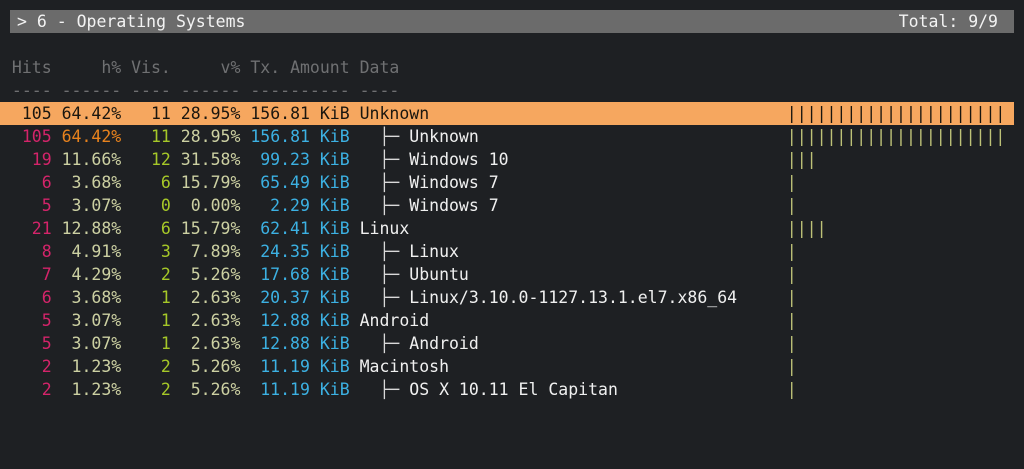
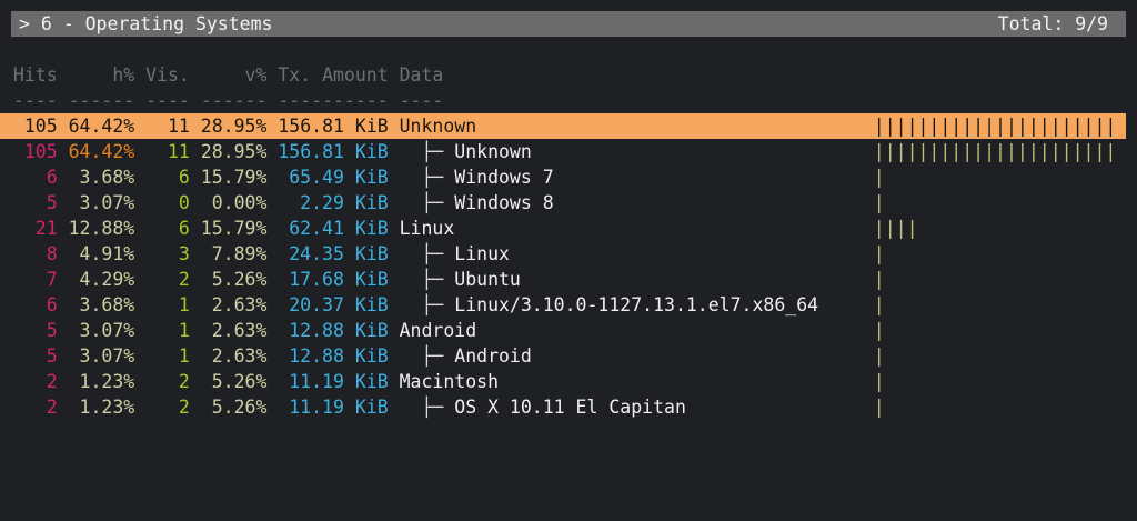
  > 6 - Operating Systems
  Total: 9/9
  Hits h% Vis. v% Tx. Amount Data
  ---- ------ ---- ------ ---------- ----
  105 64.42% 11 28.95% 156.81 KiB Unknown
  ||||||||||||||||||||||
  105 64.42% 11 28.95% 156.81 KiB ├─ Unknown
  ||||||||||||||||||||||
- 19 11.66% 12 31.58% 99.23 KiB ├─ Windows 10
- |||
  6 3.68% 6 15.79% 65.49 KiB ├─ Windows 7
  |
- 5 3.07% 0 0.00% 2.29 KiB ├─ Windows 7
+ 5 3.07% 0 0.00% 2.29 KiB ├─ Windows 8
  |
  21 12.88% 6 15.79% 62.41 KiB Linux
  ||||
  8 4.91% 3 7.89% 24.35 KiB ├─ Linux
  |
  7 4.29% 2 5.26% 17.68 KiB ├─ Ubuntu
  |
  6 3.68% 1 2.63% 20.37 KiB ├─ Linux/3.10.0-1127.13.1.el7.x86_64
  |
  5 3.07% 1 2.63% 12.88 KiB Android
  |
  5 3.07% 1 2.63% 12.88 KiB ├─ Android
  |
  2 1.23% 2 5.26% 11.19 KiB Macintosh
  |
  2 1.23% 2 5.26% 11.19 KiB ├─ OS X 10.11 El Capitan
  |
